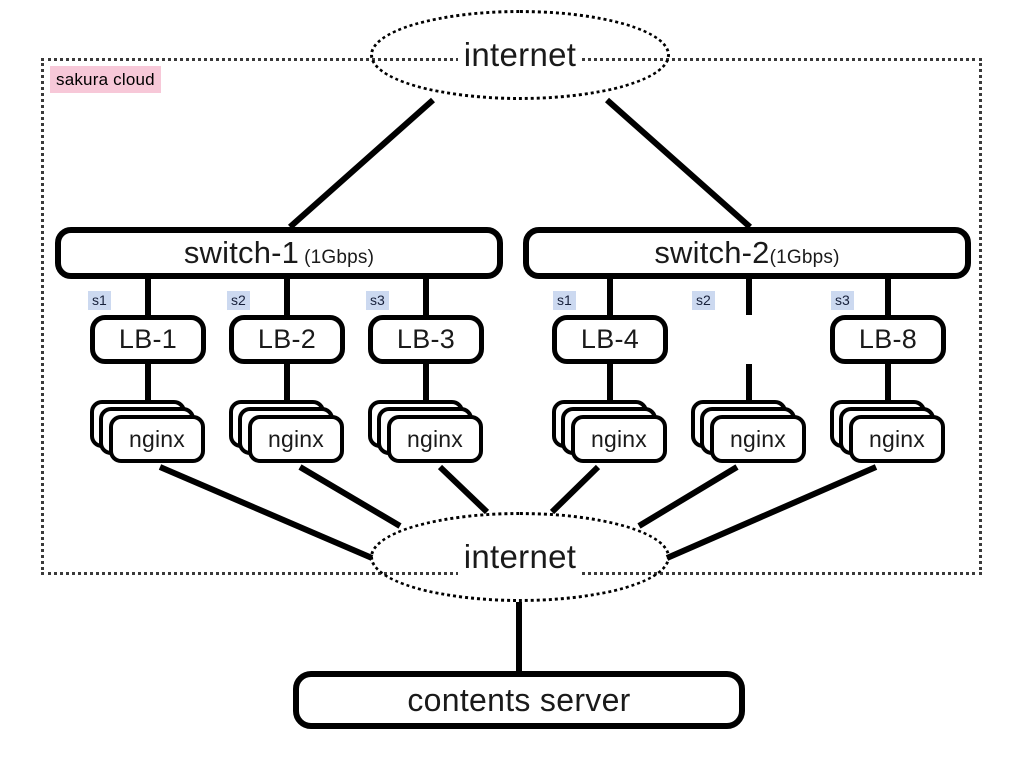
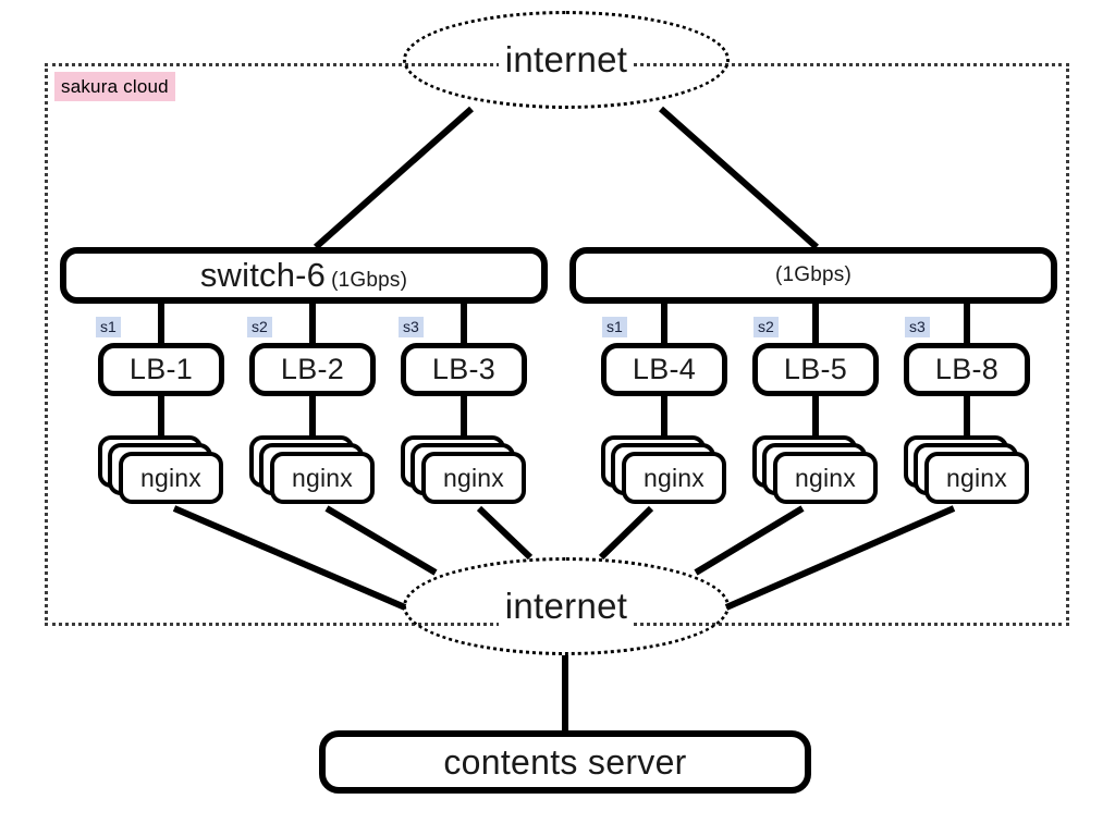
  sakura cloud
  internet
- switch-1
+ switch-6
  (1Gbps)
- switch-2
  (1Gbps)
  s1
  s2
  s3
  s1
  s2
  s3
  LB-1
  LB-2
  LB-3
  LB-4
+ LB-5
  LB-8
  nginx
  nginx
  nginx
  nginx
  nginx
  nginx
  internet
  contents server
